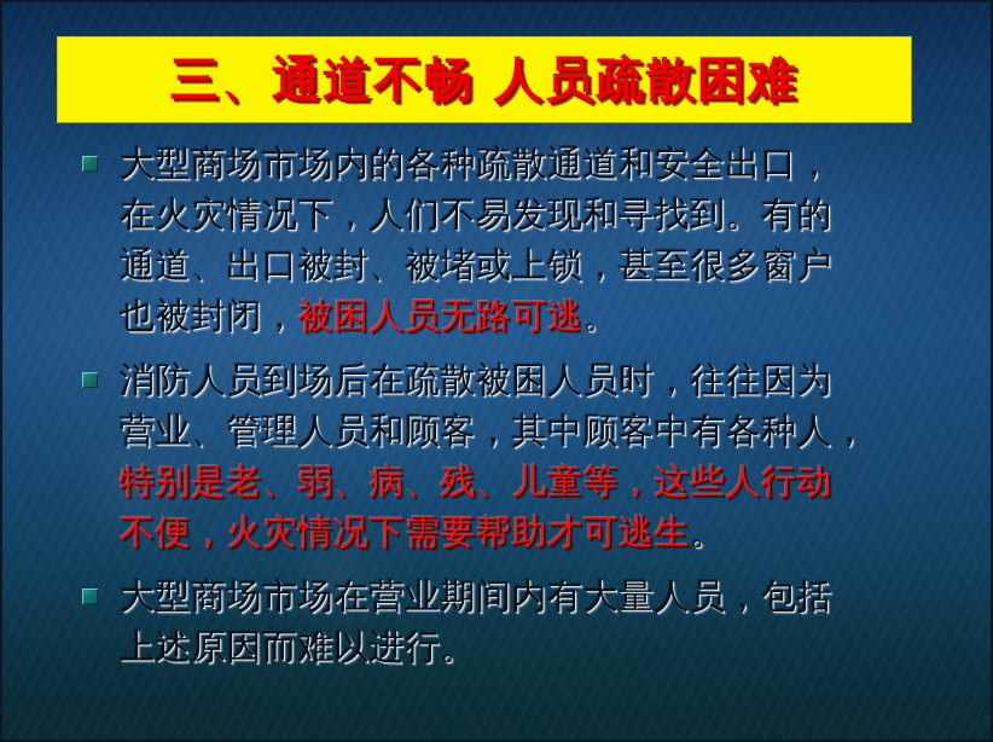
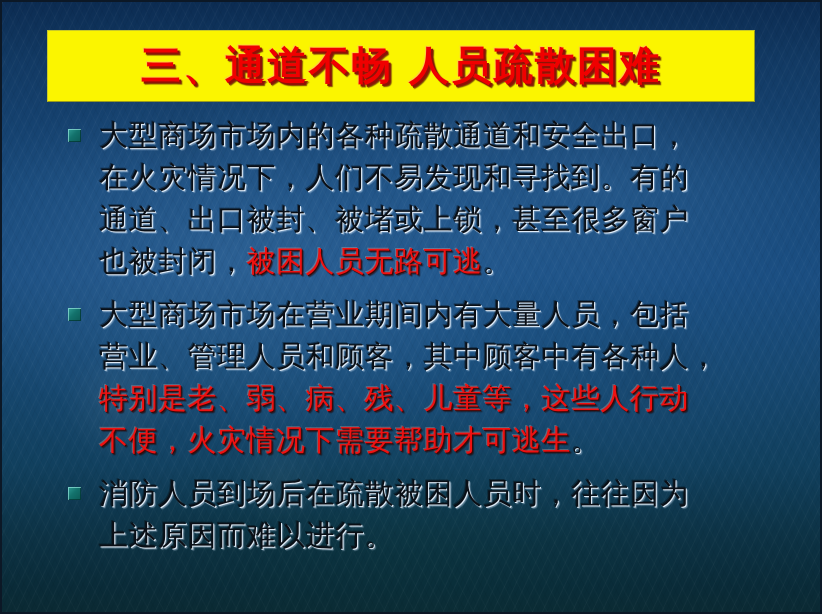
  三、通道不畅 人员疏散困难
  大型商场市场内的各种疏散通道和安全出口，
  在火灾情况下，人们不易发现和寻找到。有的
  通道、出口被封、被堵或上锁，甚至很多窗户
  也被封闭，被困人员无路可逃。
- 消防人员到场后在疏散被困人员时，往往因为
+ 大型商场市场在营业期间内有大量人员，包括
  营业、管理人员和顾客，其中顾客中有各种人，
  特别是老、弱、病、残、儿童等，这些人行动
  不便，火灾情况下需要帮助才可逃生。
- 大型商场市场在营业期间内有大量人员，包括
+ 消防人员到场后在疏散被困人员时，往往因为
  上述原因而难以进行。
